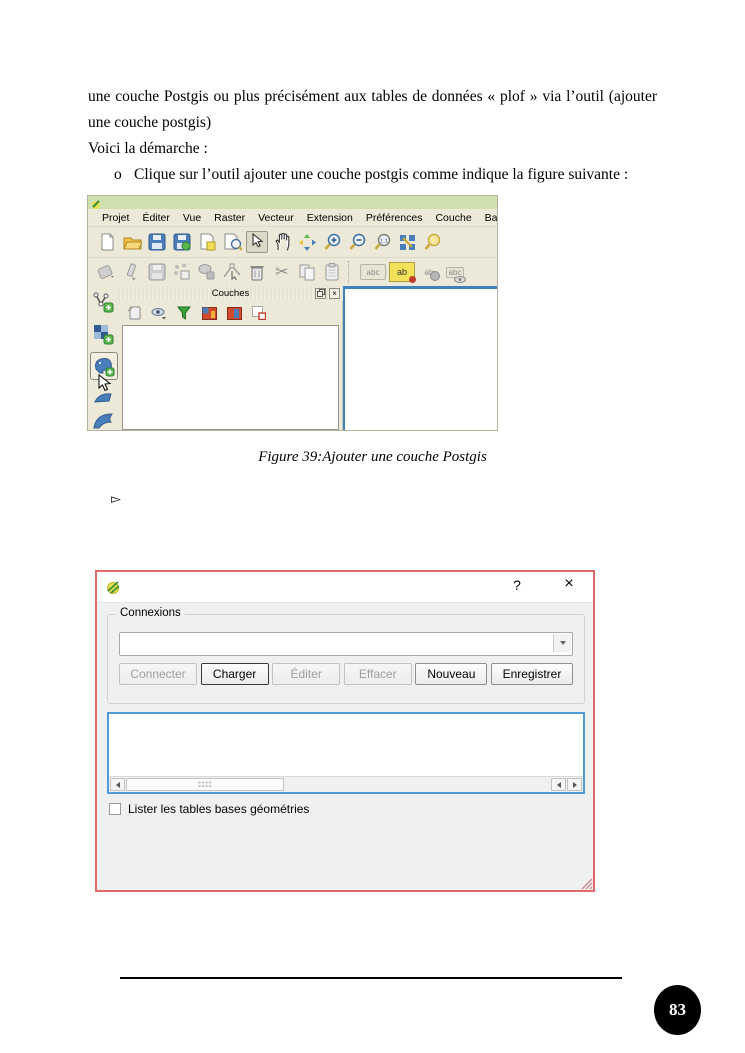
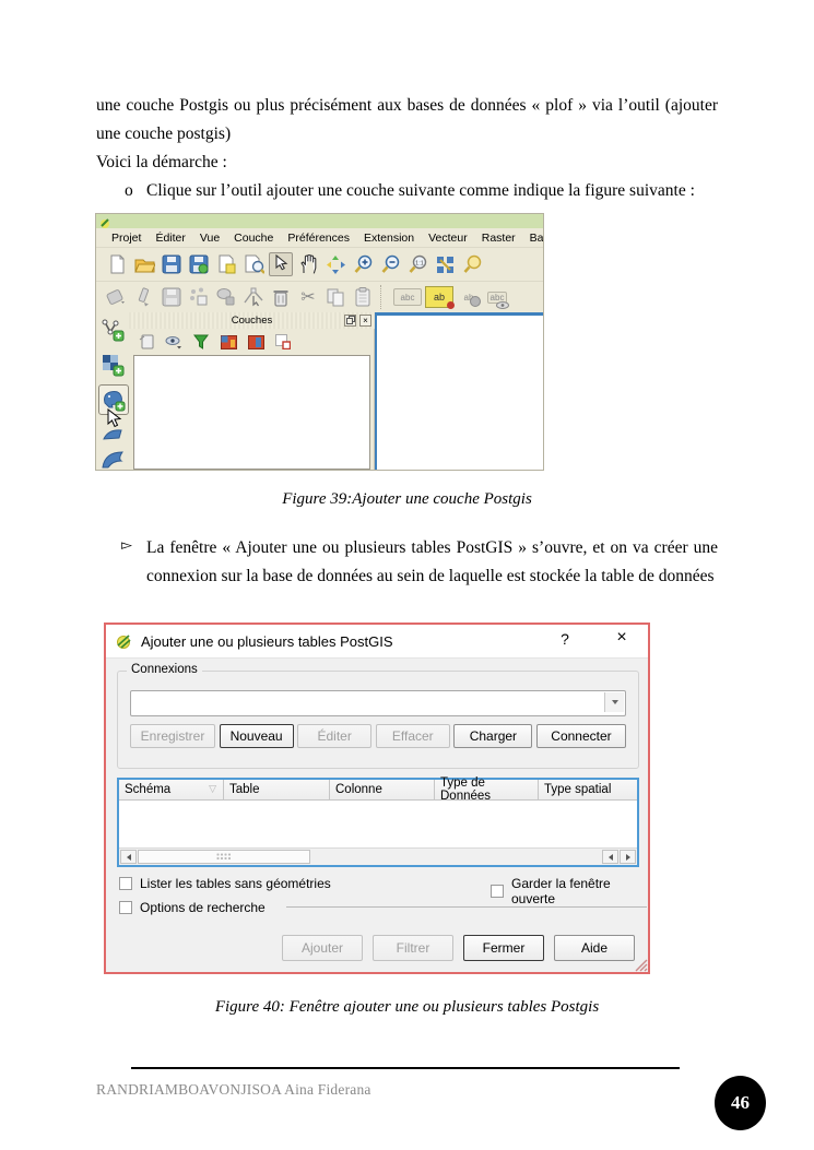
- une couche Postgis ou plus précisément aux tables de données « plof » via l’outil (ajouter une couche postgis)
+ une couche Postgis ou plus précisément aux bases de données « plof » via l’outil (ajouter une couche postgis)
  Voici la démarche :
  o
- Clique sur l’outil ajouter une couche postgis comme indique la figure suivante :
+ Clique sur l’outil ajouter une couche suivante comme indique la figure suivante :
  Projet
  Éditer
  Vue
- Raster
+ Couche
- Vecteur
+ Préférences
  Extension
- Préférences
+ Vecteur
- Couche
+ Raster
  ✂
  abc
  ab
  abc
  Couches
  ×
  Figure 39:Ajouter une couche Postgis
  ▻
+ La fenêtre « Ajouter une ou plusieurs tables PostGIS » s’ouvre, et on va créer une connexion sur la base de données au sein de laquelle est stockée la table de données
+ Ajouter une ou plusieurs tables PostGIS
  ?
  ×
  Connexions
- Connecter
+ Enregistrer
- Charger
+ Nouveau
  Éditer
  Effacer
- Nouveau
+ Charger
- Enregistrer
+ Connecter
+ Schéma
+ ▽
+ Table
+ Colonne
+ Type de Données
+ Type spatial
- Lister les tables bases géométries
+ Lister les tables sans géométries
+ Garder la fenêtre ouverte
+ Options de recherche
+ Ajouter
+ Filtrer
+ Fermer
+ Aide
+ Figure 40: Fenêtre ajouter une ou plusieurs tables Postgis
+ RANDRIAMBOAVONJISOA Aina Fiderana
- 83
+ 46
